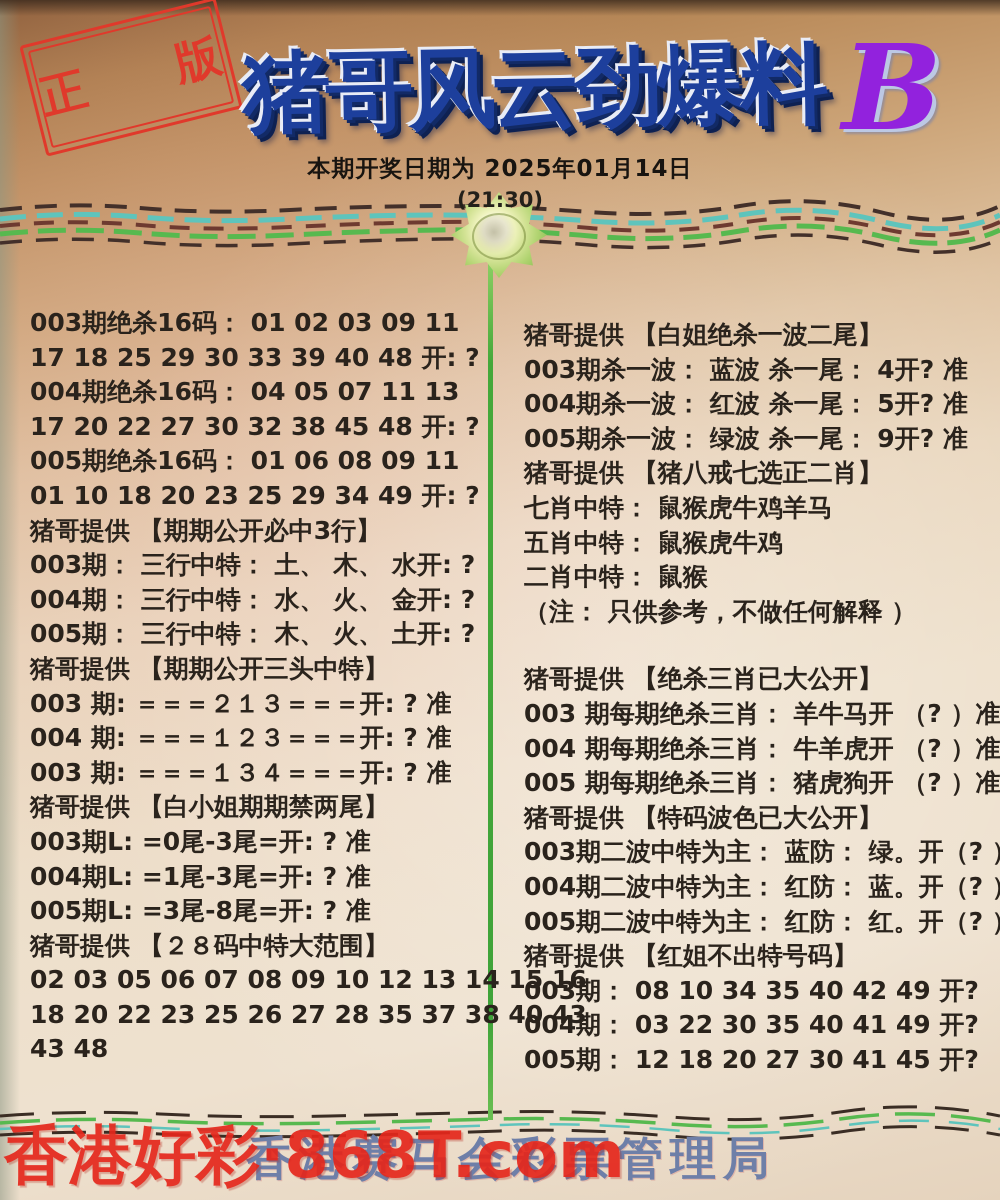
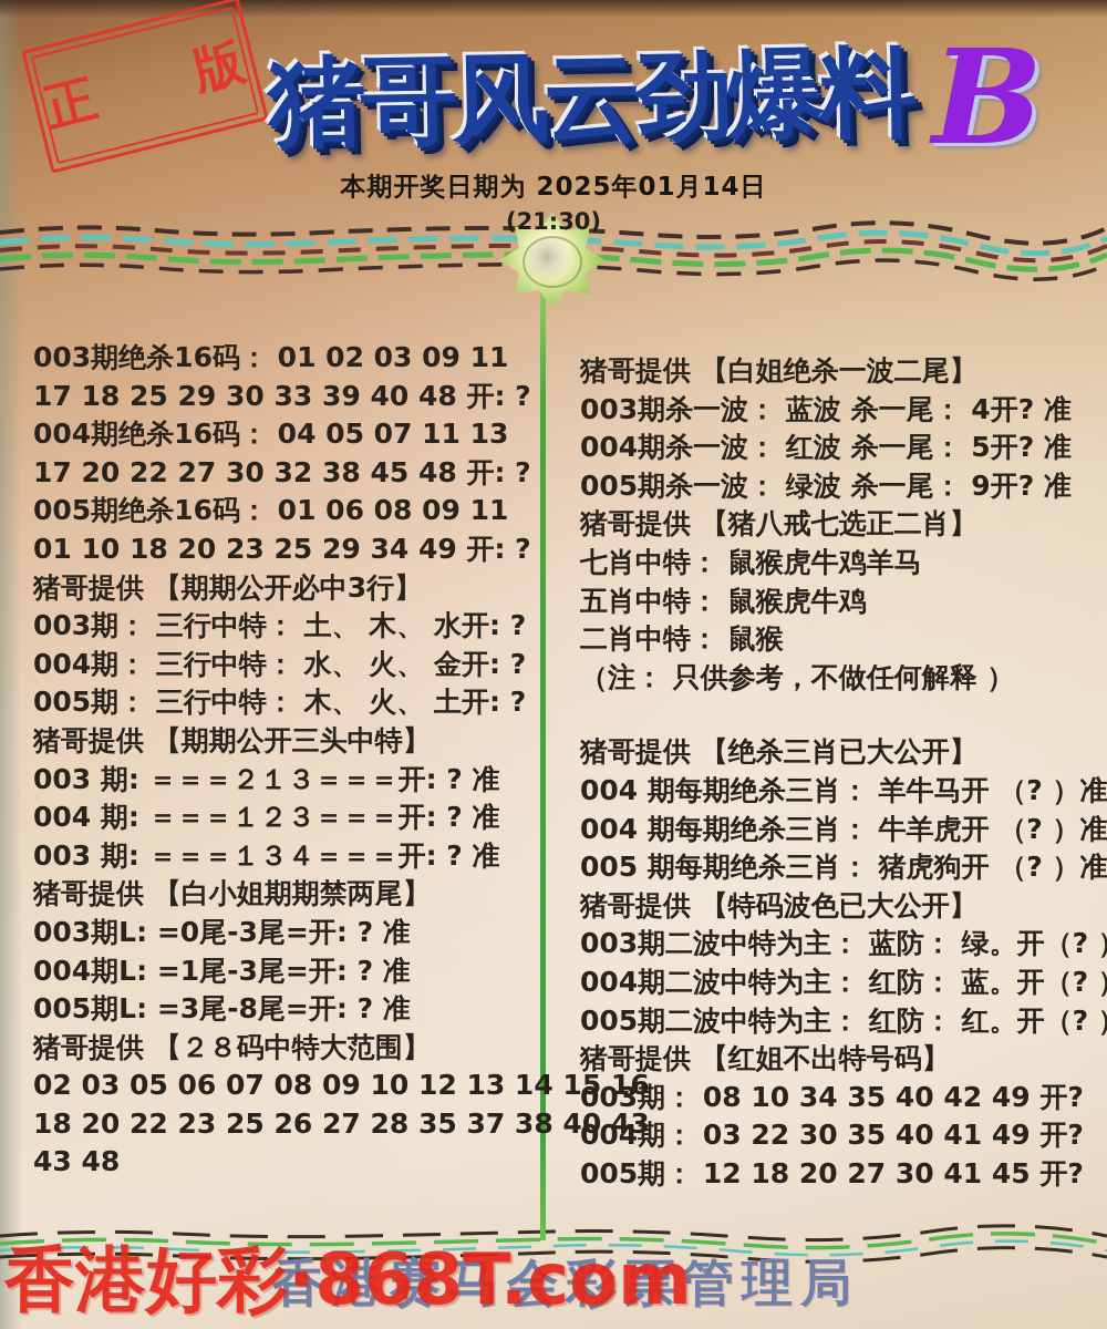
  猪哥风云劲爆料
  B
  本期开奖日期为 2025年01月14日
  (21:30)
  003期绝杀16码： 01 02 03 09 11
  17 18 25 29 30 33 39 40 48 开: ?
  004期绝杀16码： 04 05 07 11 13
  17 20 22 27 30 32 38 45 48 开: ?
  005期绝杀16码： 01 06 08 09 11
  01 10 18 20 23 25 29 34 49 开: ?
  猪哥提供 【期期公开必中3行】
  003期： 三行中特： 土、 木、 水开: ?
  004期： 三行中特： 水、 火、 金开: ?
  005期： 三行中特： 木、 火、 土开: ?
  猪哥提供 【期期公开三头中特】
  003 期: ＝＝＝２１３＝＝＝开: ? 准
  004 期: ＝＝＝１２３＝＝＝开: ? 准
  003 期: ＝＝＝１３４＝＝＝开: ? 准
  猪哥提供 【白小姐期期禁两尾】
  003期L: =0尾-3尾=开: ? 准
  004期L: =1尾-3尾=开: ? 准
  005期L: =3尾-8尾=开: ? 准
  猪哥提供 【２８码中特大范围】
  02 03 05 06 07 08 09 10 12 13 14 1
  18 20 22 23 25 26 27 28 35 37 38 4
  43 48
  猪哥提供 【白姐绝杀一波二尾】
  003期杀一波： 蓝波 杀一尾： 4开? 准
  004期杀一波： 红波 杀一尾： 5开? 准
  005期杀一波： 绿波 杀一尾： 9开? 准
  猪哥提供 【猪八戒七选正二肖】
  七肖中特： 鼠猴虎牛鸡羊马
  五肖中特： 鼠猴虎牛鸡
  二肖中特： 鼠猴
  （注： 只供参考，不做任何解释 ）
  猪哥提供 【绝杀三肖已大公开】
- 003 期每期绝杀三肖： 羊牛马开 （? ）准
+ 004 期每期绝杀三肖： 羊牛马开 （? ）准
  004 期每期绝杀三肖： 牛羊虎开 （? ）准
  005 期每期绝杀三肖： 猪虎狗开 （? ）准
  猪哥提供 【特码波色已大公开】
  003期二波中特为主： 蓝防： 绿。开（?
  004期二波中特为主： 红防： 蓝。开（?
  005期二波中特为主： 红防： 红。开（?
  猪哥提供 【红姐不出特号码】
  003期： 08 10 34 35 40 42 49 开?
  004期： 03 22 30 35 40 41 49 开?
  005期： 12 18 20 27 30 41 45 开?
  香港赛马会彩票管理局
  香港好彩·868T.com
